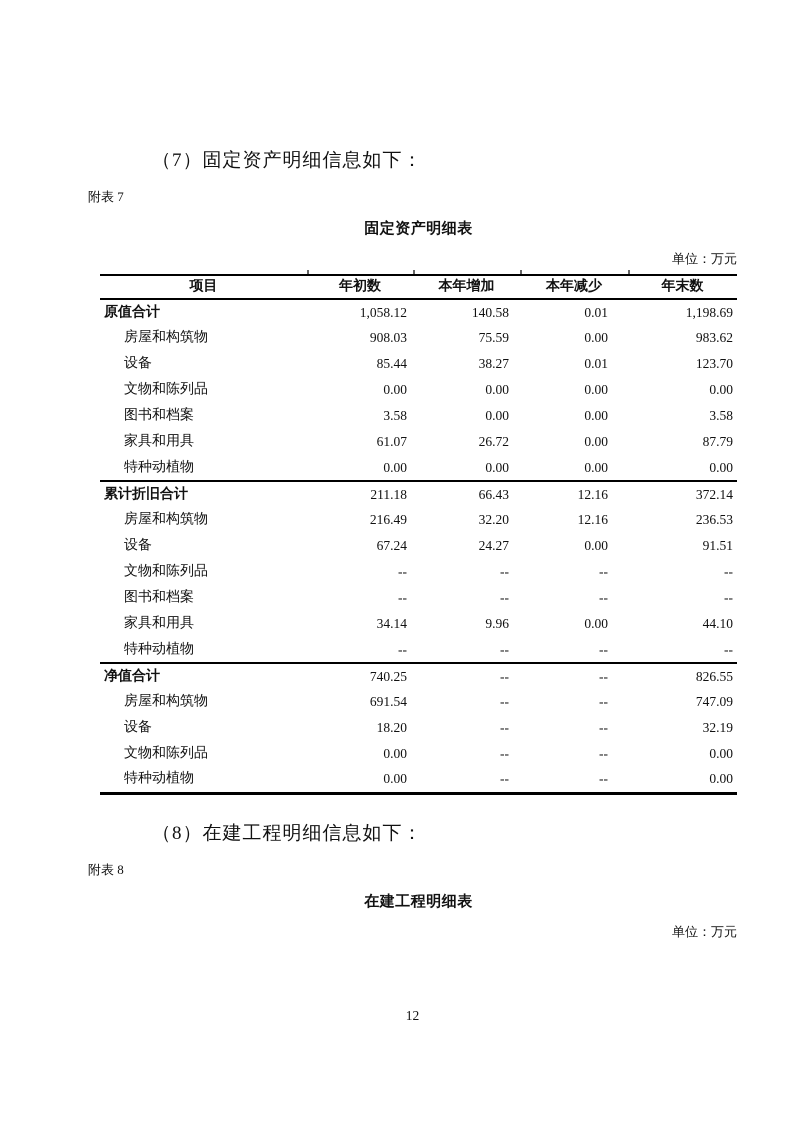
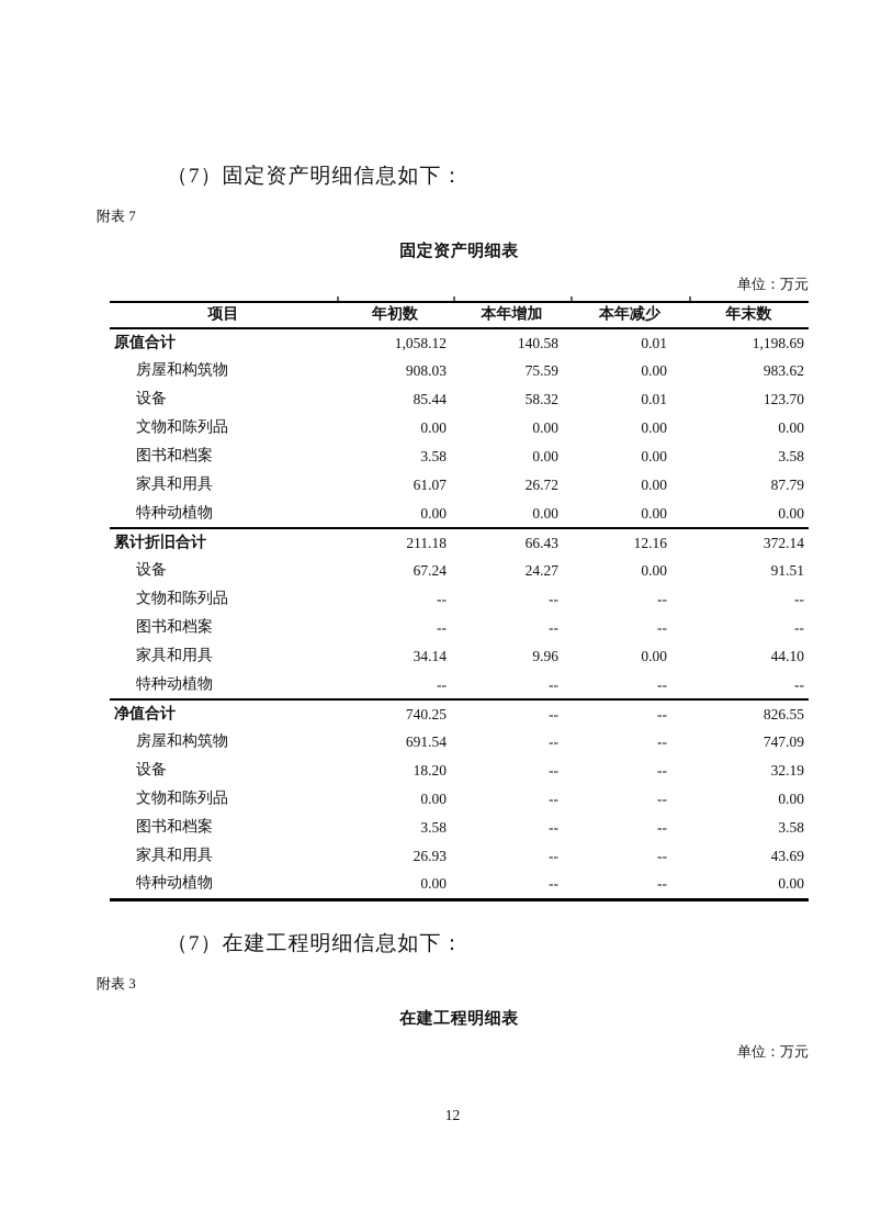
  （7）固定资产明细信息如下：
  附表 7
  固定资产明细表
  单位：万元
  项目	年初数	本年增加	本年减少	年末数
  原值合计	1,058.12	140.58	0.01	1,198.69
  房屋和构筑物	908.03	75.59	0.00	983.62
- 设备	85.44	38.27	0.01	123.70
+ 设备	85.44	58.32	0.01	123.70
  文物和陈列品	0.00	0.00	0.00	0.00
  图书和档案	3.58	0.00	0.00	3.58
  家具和用具	61.07	26.72	0.00	87.79
  特种动植物	0.00	0.00	0.00	0.00
  累计折旧合计	211.18	66.43	12.16	372.14
- 房屋和构筑物	216.49	32.20	12.16	236.53
  设备	67.24	24.27	0.00	91.51
  文物和陈列品	--	--	--	--
  图书和档案	--	--	--	--
  家具和用具	34.14	9.96	0.00	44.10
  特种动植物	--	--	--	--
  净值合计	740.25	--	--	826.55
  房屋和构筑物	691.54	--	--	747.09
  设备	18.20	--	--	32.19
  文物和陈列品	0.00	--	--	0.00
+ 图书和档案	3.58	--	--	3.58
+ 家具和用具	26.93	--	--	43.69
  特种动植物	0.00	--	--	0.00
- （8）在建工程明细信息如下：
+ （7）在建工程明细信息如下：
- 附表 8
+ 附表 3
  在建工程明细表
  单位：万元
  12
